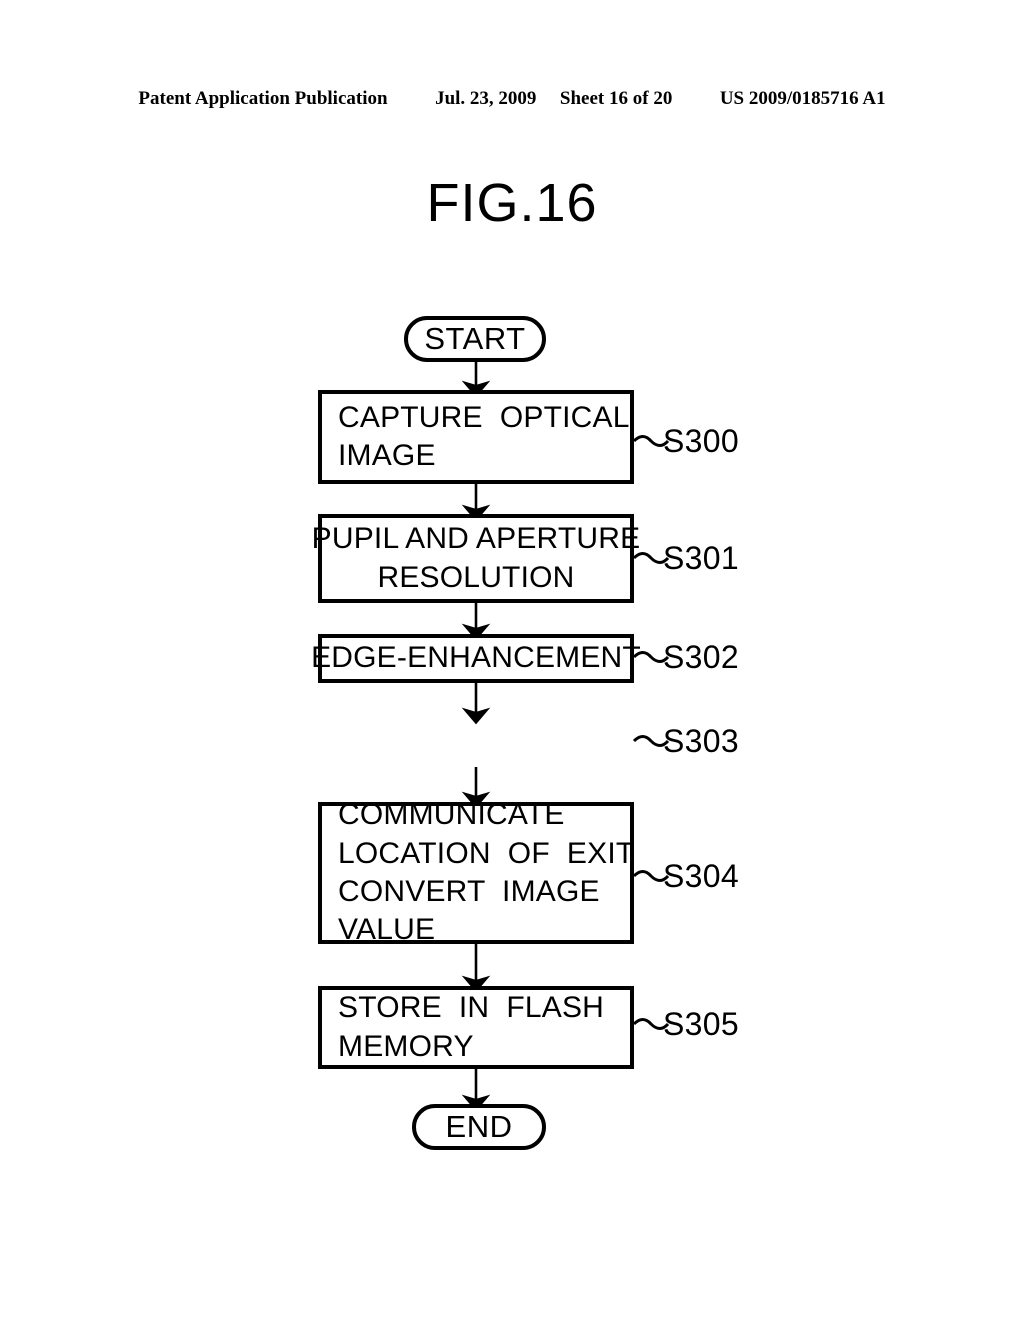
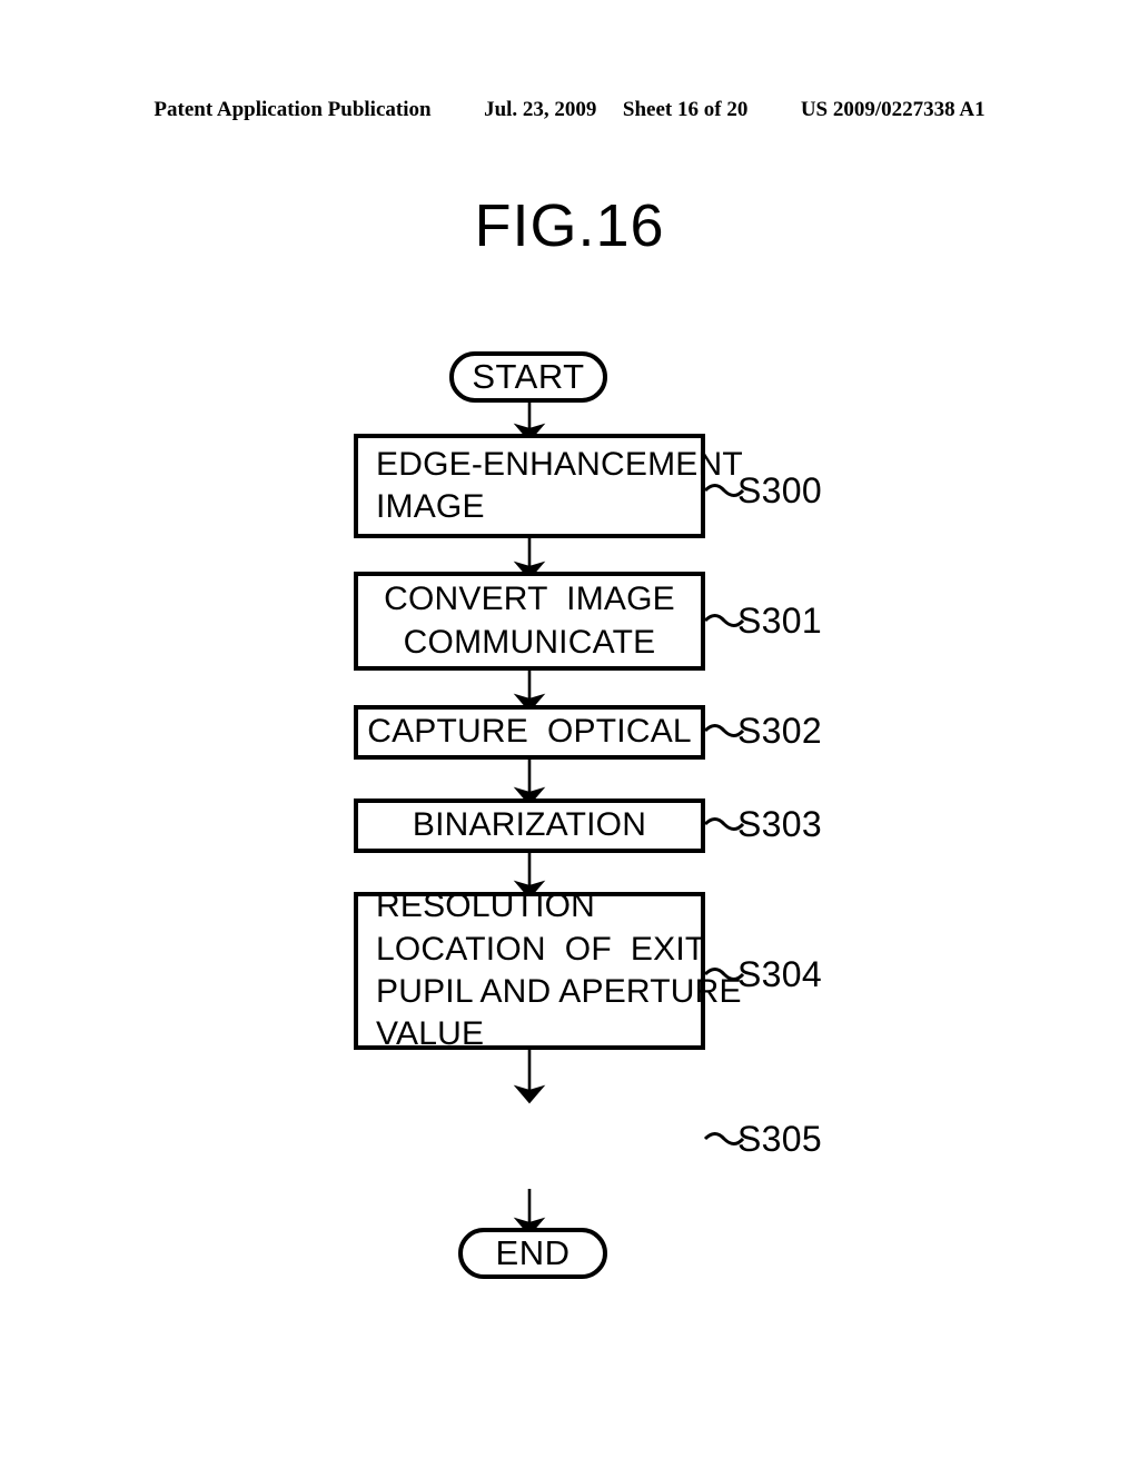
- Patent Application Publication Jul. 23, 2009 Sheet 16 of 20 US 2009/0185716 A1
+ Patent Application Publication Jul. 23, 2009 Sheet 16 of 20 US 2009/0227338 A1
  FIG.16
  START
- CAPTURE OPTICAL
+ EDGE-ENHANCEMENT
  IMAGE
  S300
- PUPIL AND APERTURE
+ CONVERT IMAGE
- RESOLUTION
+ COMMUNICATE
  S301
- EDGE-ENHANCEMENT
+ CAPTURE OPTICAL
  S302
+ BINARIZATION
  S303
- COMMUNICATE
+ RESOLUTION
  LOCATION OF EXIT
- CONVERT IMAGE
+ PUPIL AND APERTURE
  VALUE
  S304
- STORE IN FLASH
- MEMORY
  S305
  END
